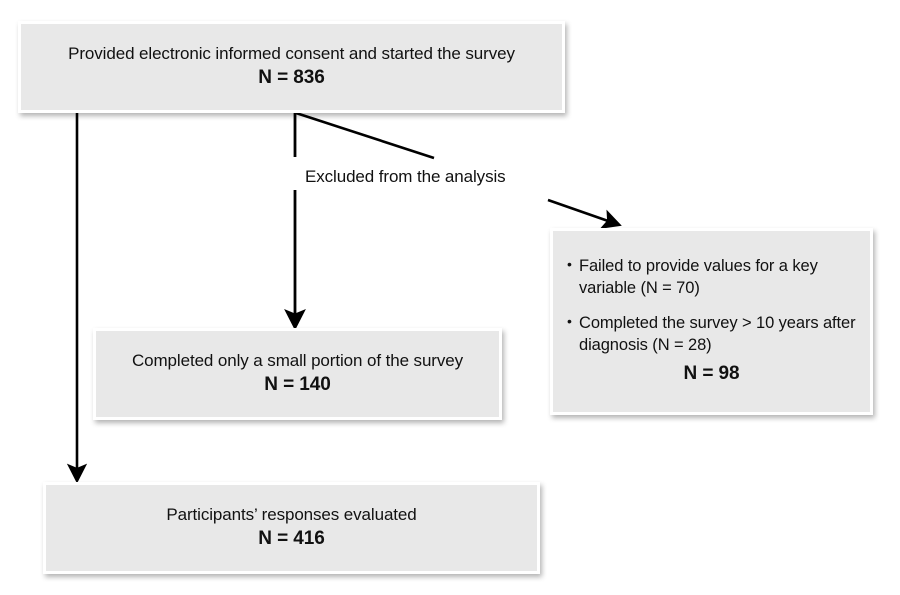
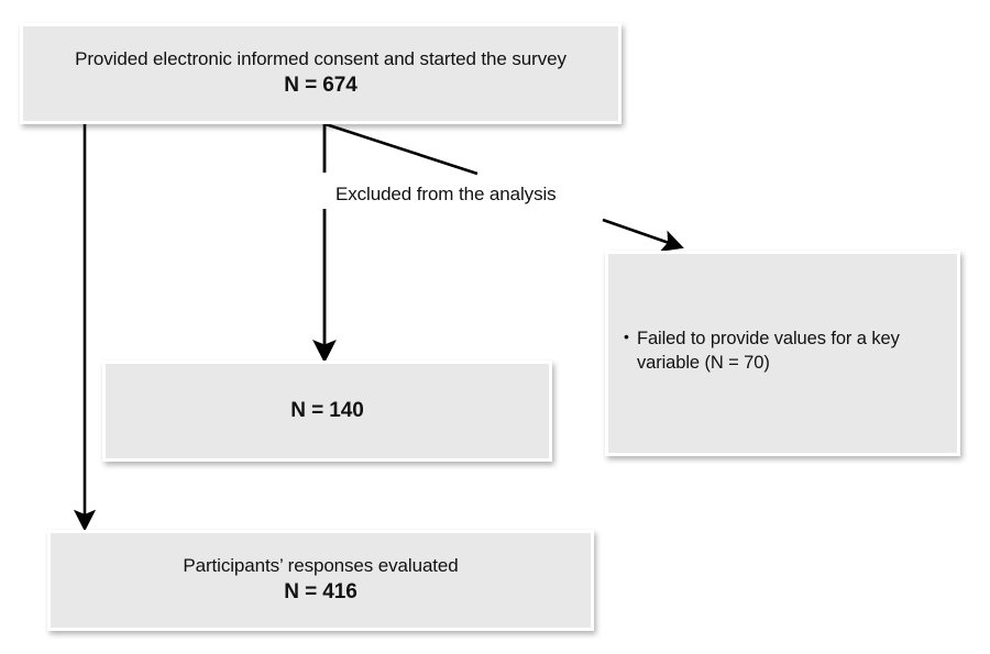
  Provided electronic informed consent and started the survey
- N = 836
+ N = 674
  Excluded from the analysis
  Failed to provide values for a key variable (N = 70)
- Completed the survey > 10 years after diagnosis (N = 28)
- N = 98
- Completed only a small portion of the survey
  N = 140
  Participants’ responses evaluated
  N = 416
